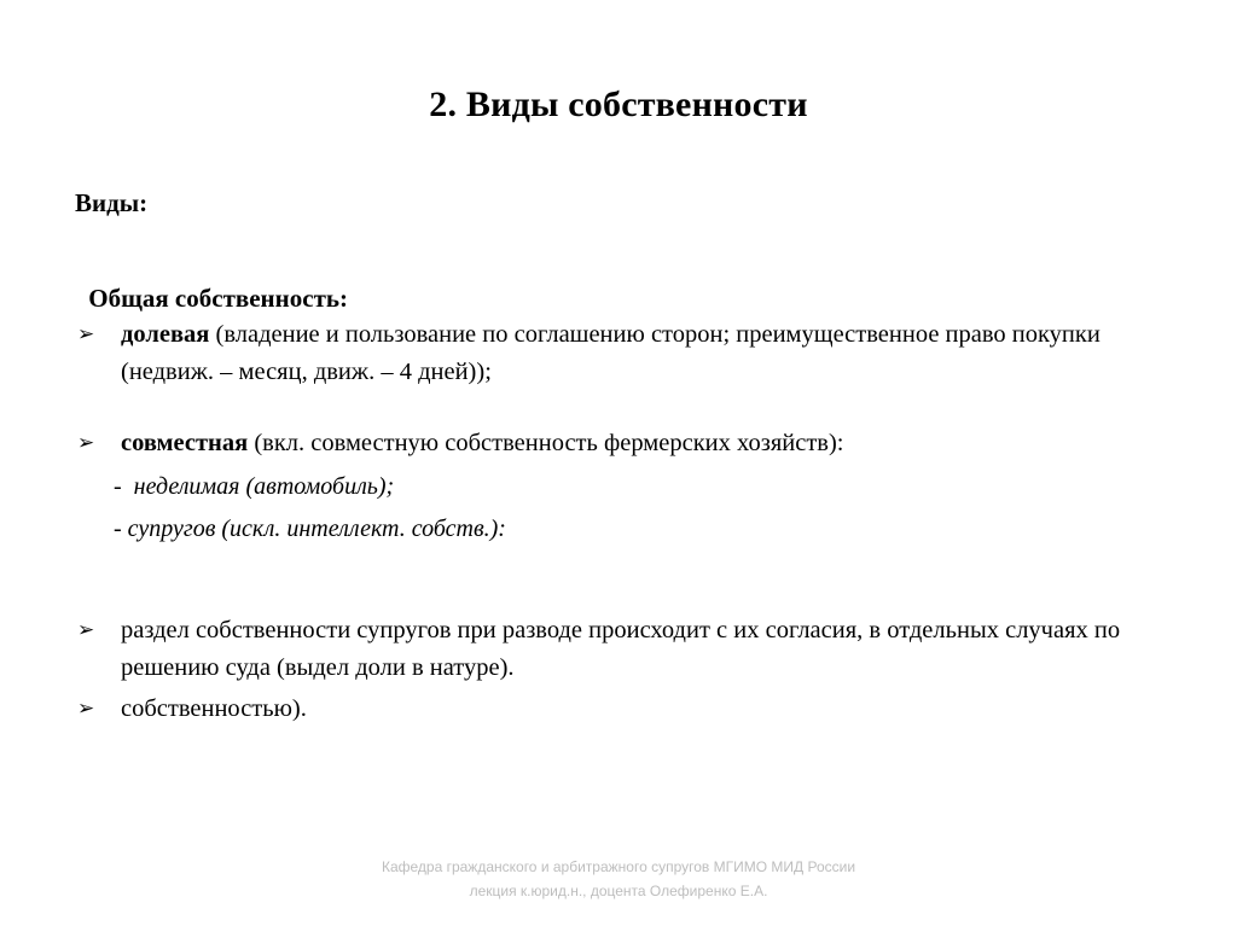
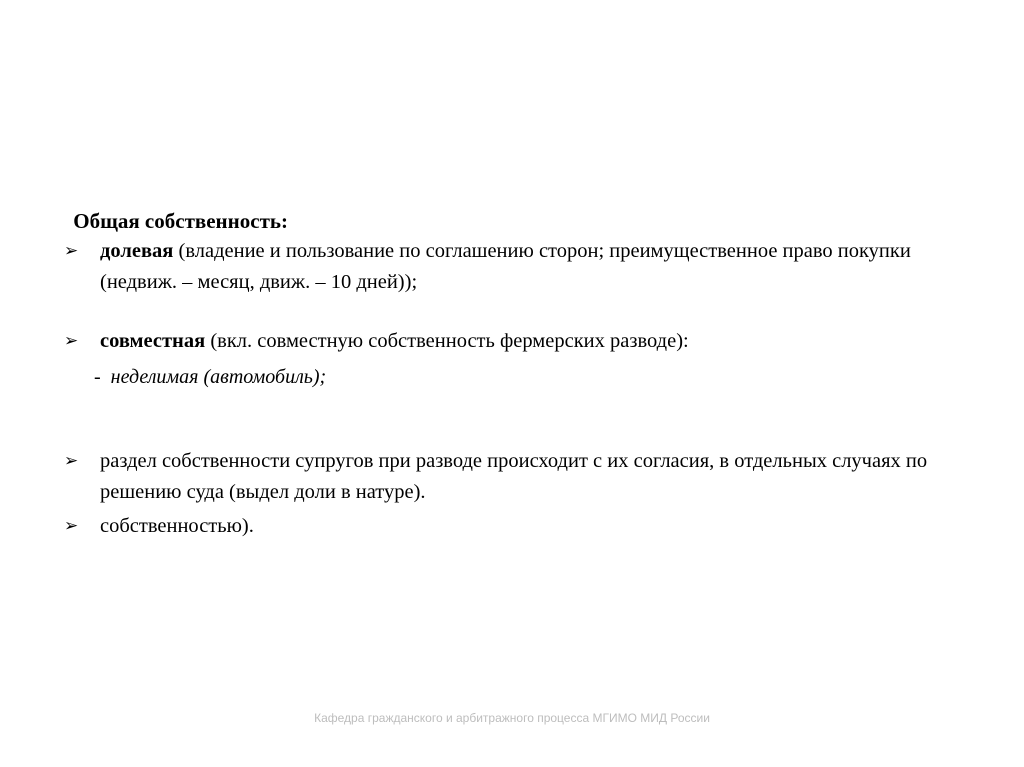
- 2. Виды собственности
- Виды:
  Общая собственность:
  ➢
- долевая (владение и пользование по соглашению сторон; преимущественное право покупки (недвиж. – месяц, движ. – 4 дней));
+ долевая (владение и пользование по соглашению сторон; преимущественное право покупки (недвиж. – месяц, движ. – 10 дней));
  ➢
- совместная (вкл. совместную собственность фермерских хозяйств):
+ совместная (вкл. совместную собственность фермерских разводе):
  - неделимая (автомобиль);
- - супругов (искл. интеллект. собств.):
  ➢
  раздел собственности супругов при разводе происходит с их согласия, в отдельных случаях по решению суда (выдел доли в натуре).
  ➢
  собственностью).
- Кафедра гражданского и арбитражного супругов МГИМО МИД России
+ Кафедра гражданского и арбитражного процесса МГИМО МИД России
- лекция к.юрид.н., доцента Олефиренко Е.А.
